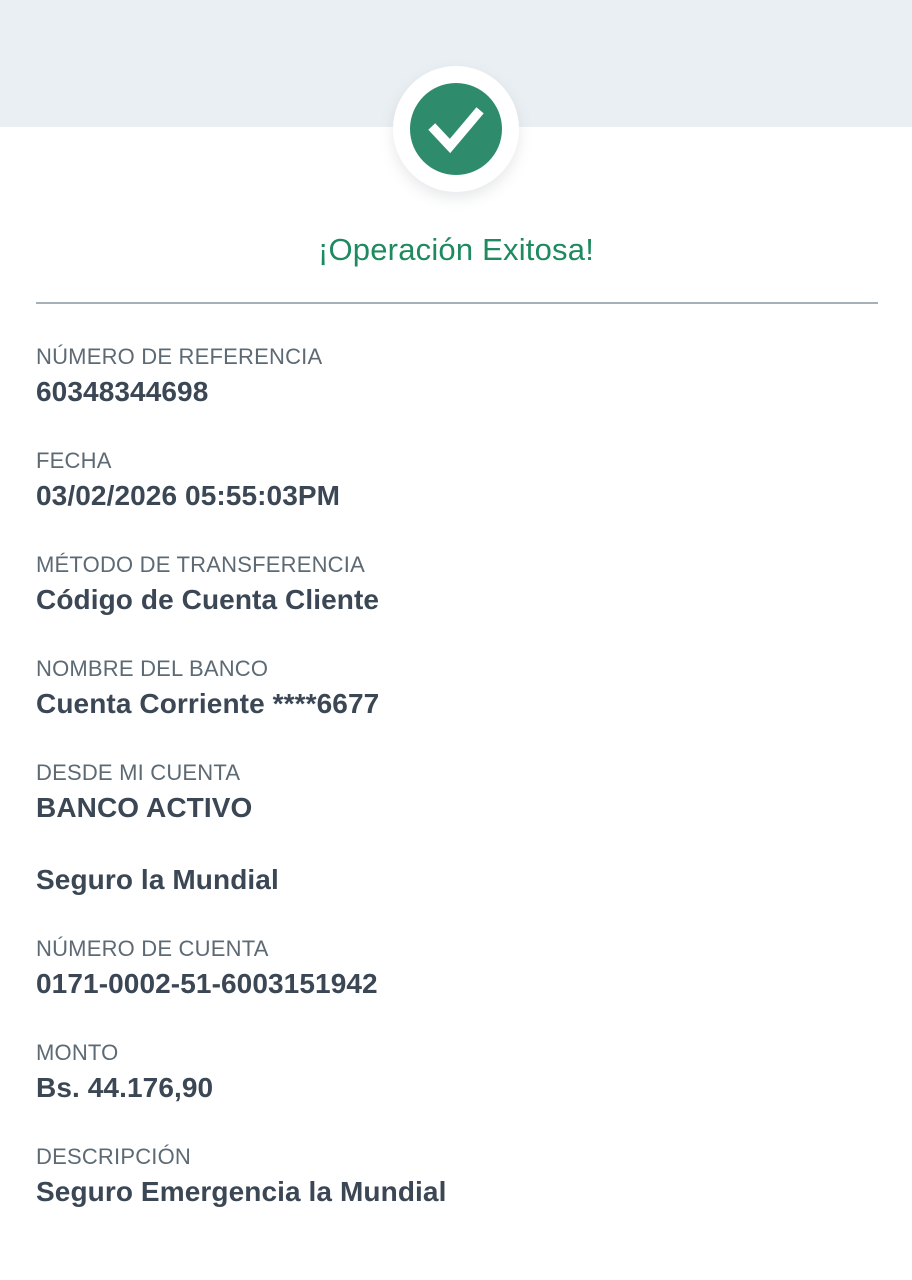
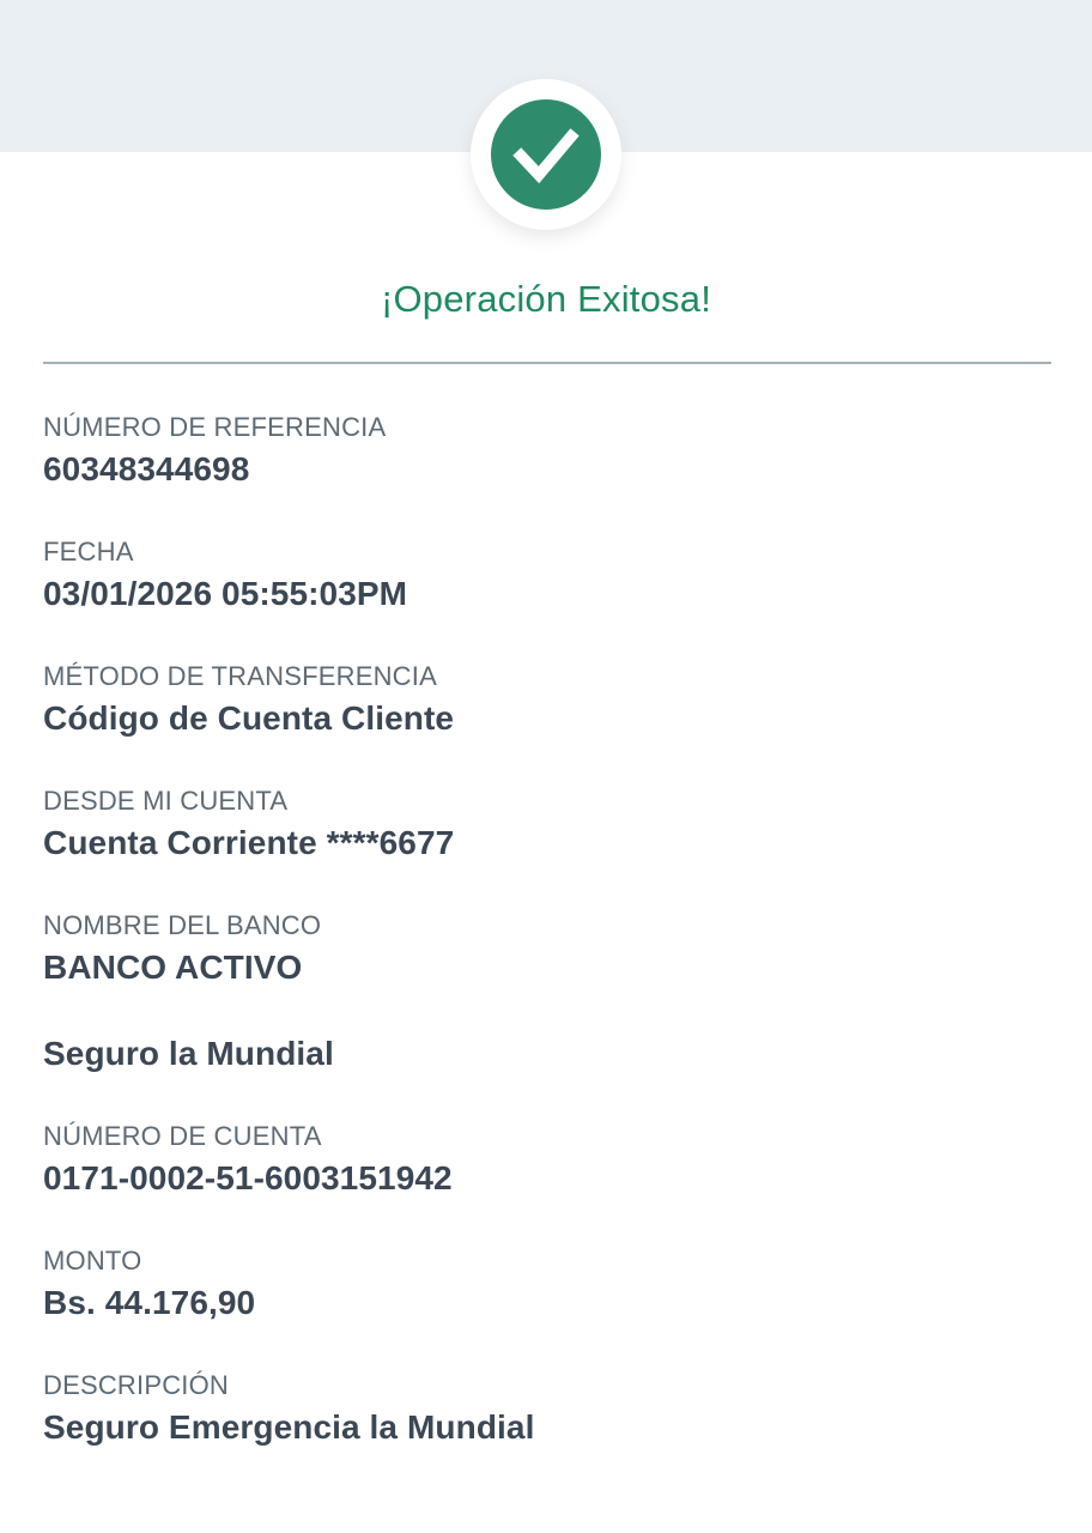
  ¡Operación Exitosa!
  NÚMERO DE REFERENCIA
  60348344698
  FECHA
- 03/02/2026 05:55:03PM
+ 03/01/2026 05:55:03PM
  MÉTODO DE TRANSFERENCIA
  Código de Cuenta Cliente
- NOMBRE DEL BANCO
+ DESDE MI CUENTA
  Cuenta Corriente ****6677
- DESDE MI CUENTA
+ NOMBRE DEL BANCO
  BANCO ACTIVO
  Seguro la Mundial
  NÚMERO DE CUENTA
  0171-0002-51-6003151942
  MONTO
  Bs. 44.176,90
  DESCRIPCIÓN
  Seguro Emergencia la Mundial
